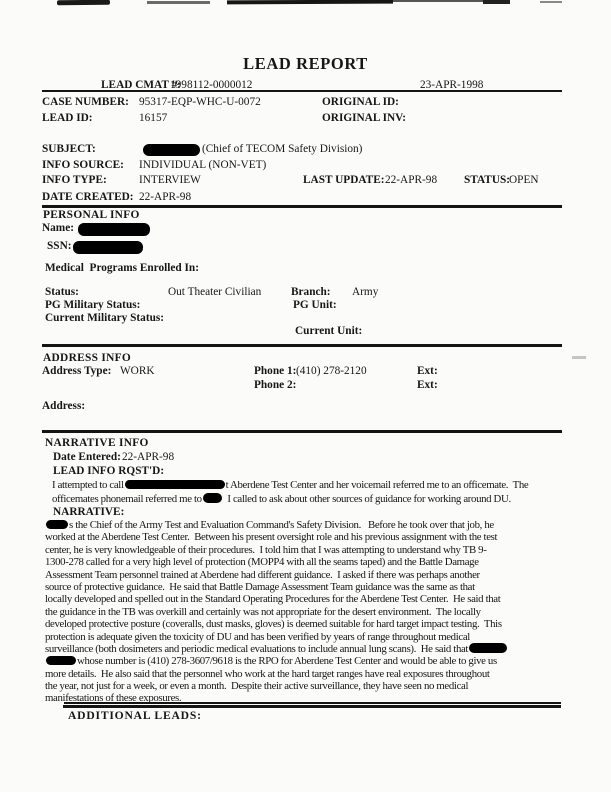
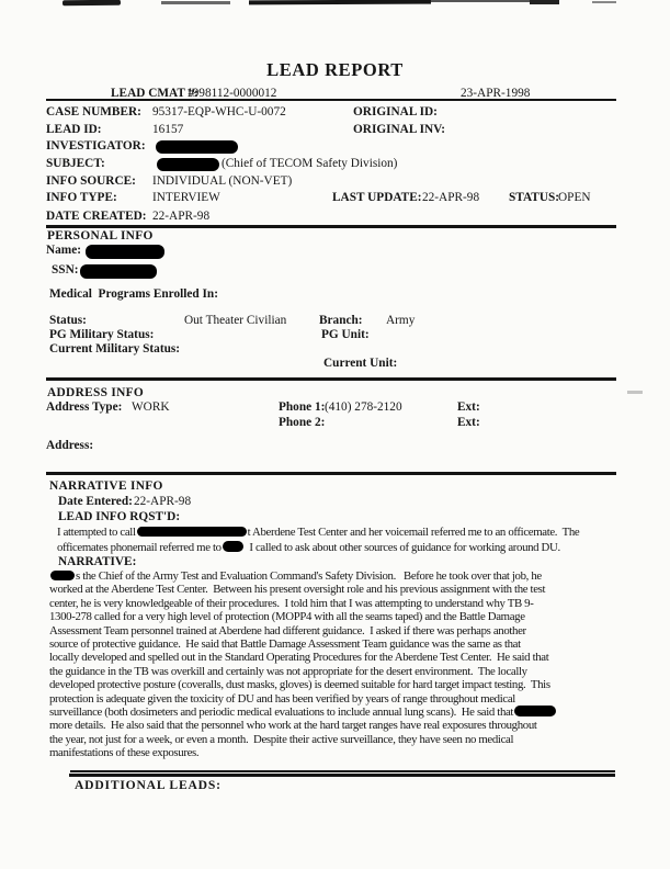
  LEAD REPORT
  LEAD CMAT #:
  1998112-0000012
  23-APR-1998
  CASE NUMBER:
  95317-EQP-WHC-U-0072
  ORIGINAL ID:
  LEAD ID:
  16157
  ORIGINAL INV:
+ INVESTIGATOR:
  SUBJECT:
  (Chief of TECOM Safety Division)
  INFO SOURCE:
  INDIVIDUAL (NON-VET)
  INFO TYPE:
  INTERVIEW
  LAST UPDATE:
  22-APR-98
  STATUS:
  OPEN
  DATE CREATED:
  22-APR-98
  PERSONAL INFO
  Name:
  SSN:
  Medical Programs Enrolled In:
  Status:
  Out Theater Civilian
  Branch:
  Army
  PG Military Status:
  PG Unit:
  Current Military Status:
  Current Unit:
  ADDRESS INFO
  Address Type:
  WORK
  Phone 1:
  (410) 278-2120
  Ext:
  Phone 2:
  Ext:
  Address:
  NARRATIVE INFO
  Date Entered:
  22-APR-98
  LEAD INFO RQST'D:
  I attempted to call t Aberdene Test Center and her voicemail referred me to an officemate. The
  officemates phonemail referred me to I called to ask about other sources of guidance for working around DU.
  NARRATIVE:
  s the Chief of the Army Test and Evaluation Command's Safety Division. Before he took over that job, he
  worked at the Aberdene Test Center. Between his present oversight role and his previous assignment with the test
  center, he is very knowledgeable of their procedures. I told him that I was attempting to understand why TB 9-
  1300-278 called for a very high level of protection (MOPP4 with all the seams taped) and the Battle Damage
  Assessment Team personnel trained at Aberdene had different guidance. I asked if there was perhaps another
  source of protective guidance. He said that Battle Damage Assessment Team guidance was the same as that
  locally developed and spelled out in the Standard Operating Procedures for the Aberdene Test Center. He said that
  the guidance in the TB was overkill and certainly was not appropriate for the desert environment. The locally
  developed protective posture (coveralls, dust masks, gloves) is deemed suitable for hard target impact testing. This
  protection is adequate given the toxicity of DU and has been verified by years of range throughout medical
  surveillance (both dosimeters and periodic medical evaluations to include annual lung scans). He said that
- whose number is (410) 278-3607/9618 is the RPO for Aberdene Test Center and would be able to give us
  more details. He also said that the personnel who work at the hard target ranges have real exposures throughout
  the year, not just for a week, or even a month. Despite their active surveillance, they have seen no medical
  manifestations of these exposures.
  ADDITIONAL LEADS:
